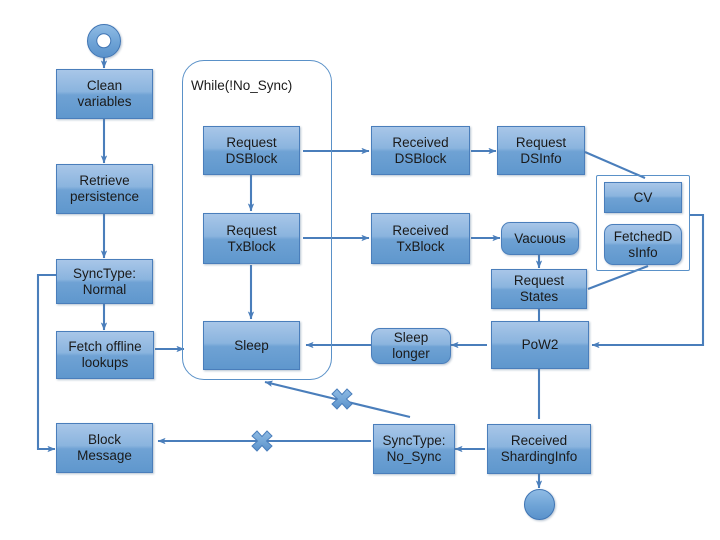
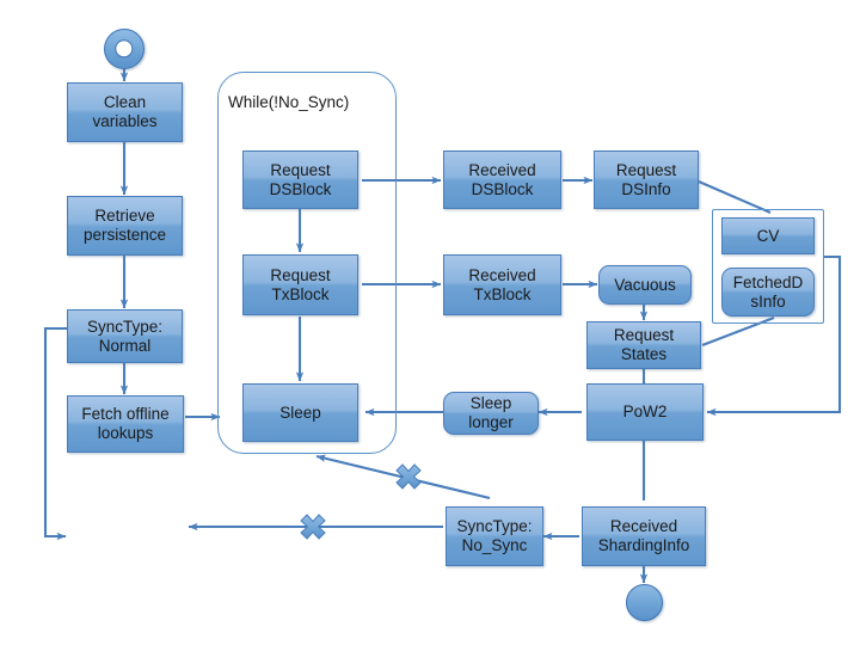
  While(!No_Sync)
  Clean
  variables
  Retrieve
  persistence
  SyncType:
  Normal
  Fetch offline
  lookups
- Block
- Message
  Request
  DSBlock
  Request
  TxBlock
  Sleep
  Received
  DSBlock
  Received
  TxBlock
  Sleep
  longer
  SyncType:
  No_Sync
  Request
  DSInfo
  Vacuous
  Request
  States
  PoW2
  Received
  ShardingInfo
  CV
  FetchedD
  sInfo
